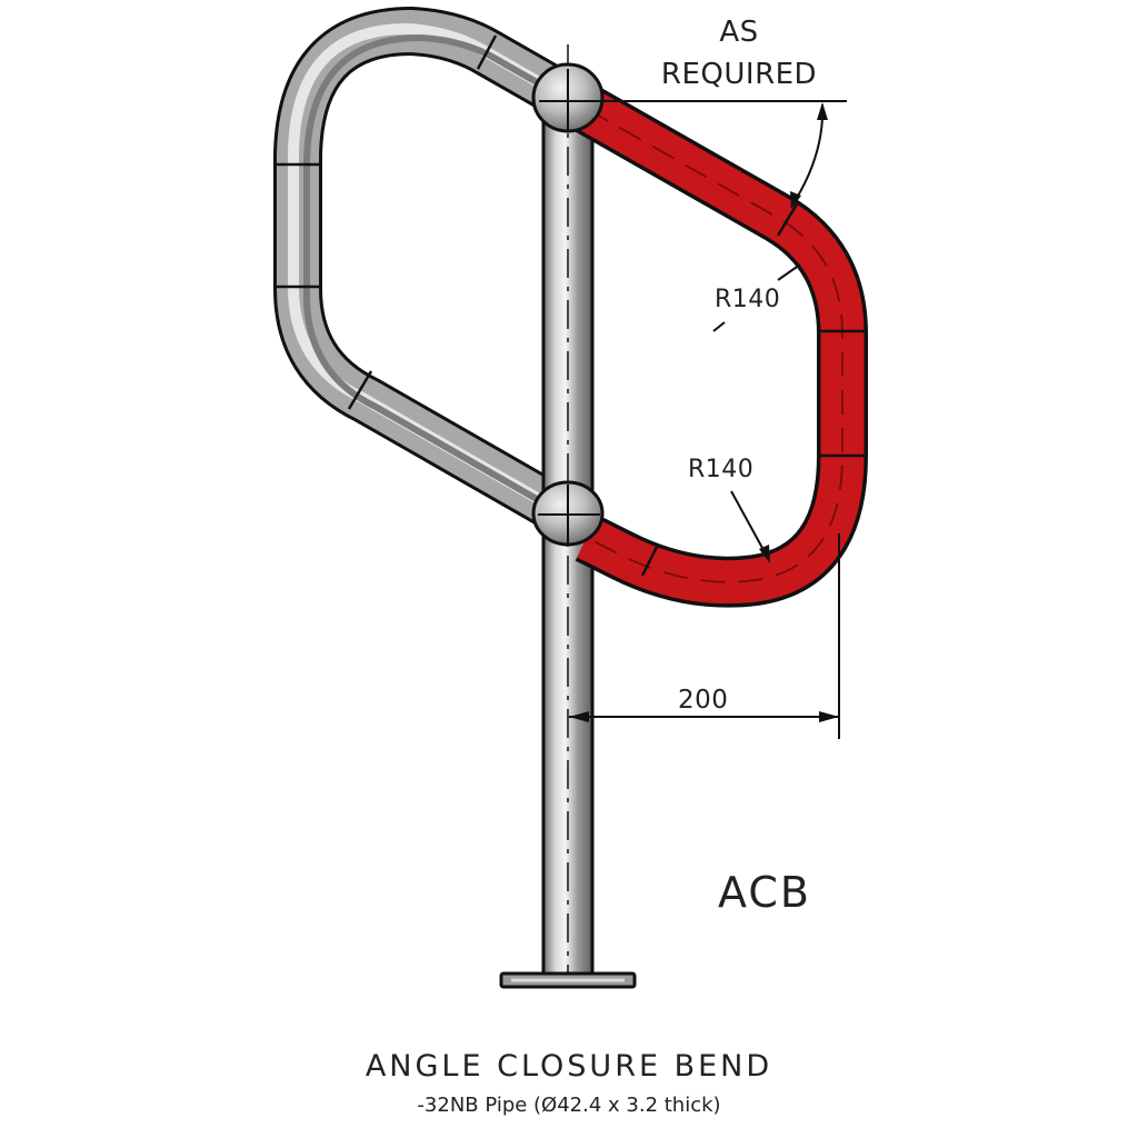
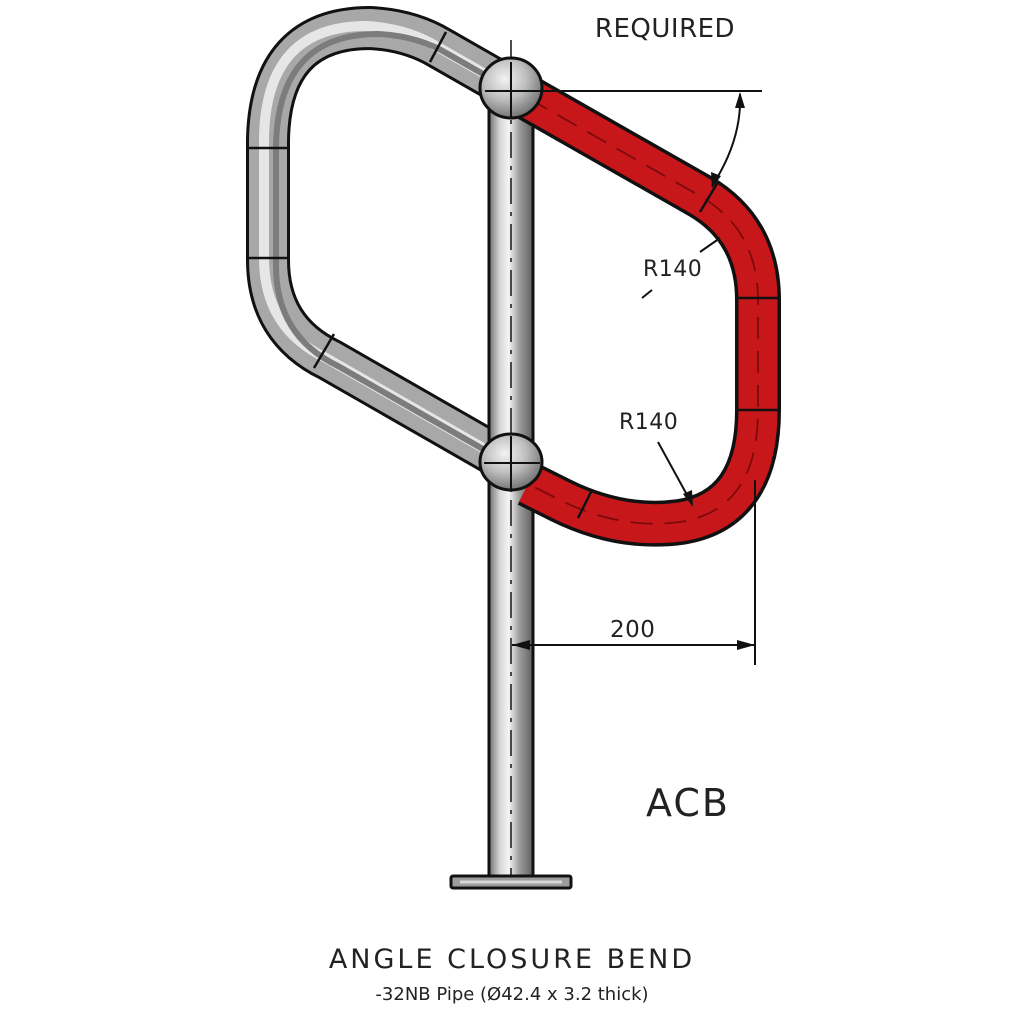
- AS
  REQUIRED
  R140
  R140
  200
  ACB
  ANGLE CLOSURE BEND
  -32NB Pipe (Ø42.4 x 3.2 thick)
